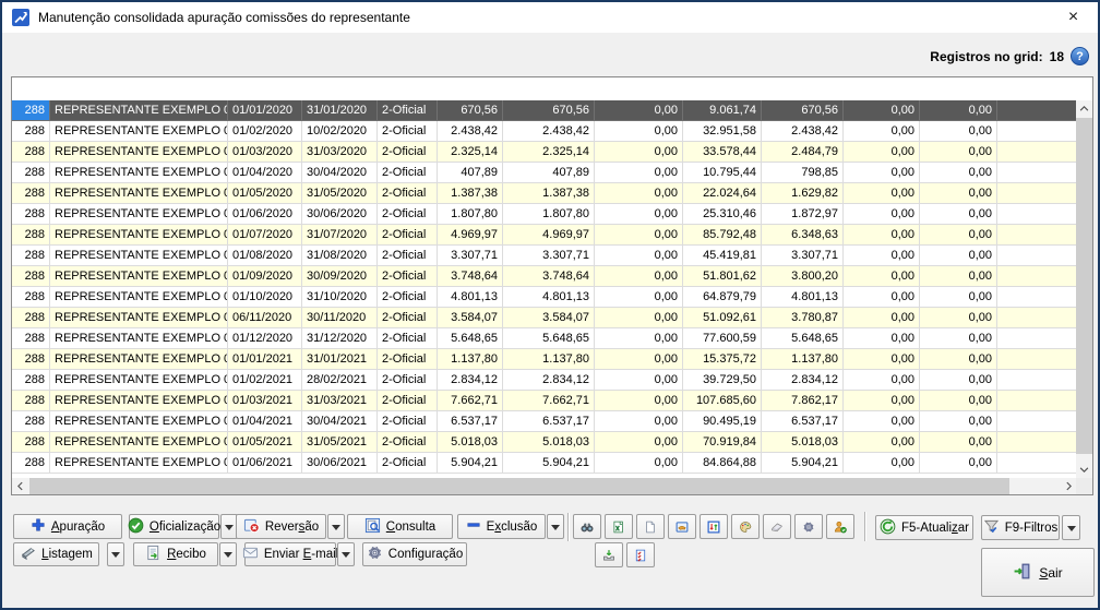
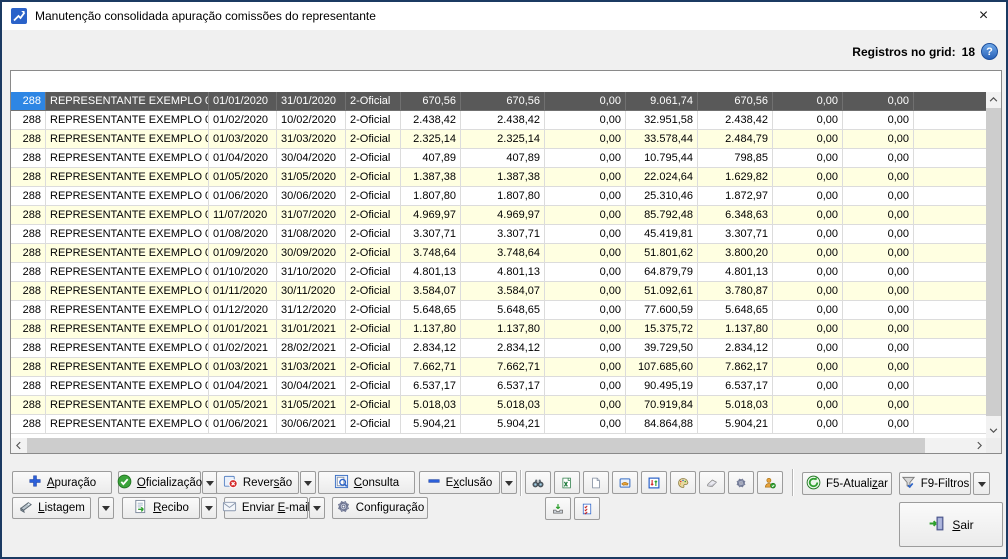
  Manutenção consolidada apuração comissões do representante
  ×
  Registros no grid:
  18
  ?
  288
  REPRESENTANTE EXEMPLO
  01/01/2020
  31/01/2020
  2-Oficial
  670,56
  670,56
  0,00
  9.061,74
  670,56
  0,00
  0,00
  288
  REPRESENTANTE EXEMPLO
  01/02/2020
  10/02/2020
  2-Oficial
  2.438,42
  2.438,42
  0,00
  32.951,58
  2.438,42
  0,00
  0,00
  288
  REPRESENTANTE EXEMPLO
  01/03/2020
  31/03/2020
  2-Oficial
  2.325,14
  2.325,14
  0,00
  33.578,44
  2.484,79
  0,00
  0,00
  288
  REPRESENTANTE EXEMPLO
  01/04/2020
  30/04/2020
  2-Oficial
  407,89
  407,89
  0,00
  10.795,44
  798,85
  0,00
  0,00
  288
  REPRESENTANTE EXEMPLO
  01/05/2020
  31/05/2020
  2-Oficial
  1.387,38
  1.387,38
  0,00
  22.024,64
  1.629,82
  0,00
  0,00
  288
  REPRESENTANTE EXEMPLO
  01/06/2020
  30/06/2020
  2-Oficial
  1.807,80
  1.807,80
  0,00
  25.310,46
  1.872,97
  0,00
  0,00
  288
  REPRESENTANTE EXEMPLO
- 01/07/2020
+ 11/07/2020
  31/07/2020
  2-Oficial
  4.969,97
  4.969,97
  0,00
  85.792,48
  6.348,63
  0,00
  0,00
  288
  REPRESENTANTE EXEMPLO
  01/08/2020
  31/08/2020
  2-Oficial
  3.307,71
  3.307,71
  0,00
  45.419,81
  3.307,71
  0,00
  0,00
  288
  REPRESENTANTE EXEMPLO
  01/09/2020
  30/09/2020
  2-Oficial
  3.748,64
  3.748,64
  0,00
  51.801,62
  3.800,20
  0,00
  0,00
  288
  REPRESENTANTE EXEMPLO
  01/10/2020
  31/10/2020
  2-Oficial
  4.801,13
  4.801,13
  0,00
  64.879,79
  4.801,13
  0,00
  0,00
  288
  REPRESENTANTE EXEMPLO
- 06/11/2020
+ 01/11/2020
  30/11/2020
  2-Oficial
  3.584,07
  3.584,07
  0,00
  51.092,61
  3.780,87
  0,00
  0,00
  288
  REPRESENTANTE EXEMPLO
  01/12/2020
  31/12/2020
  2-Oficial
  5.648,65
  5.648,65
  0,00
  77.600,59
  5.648,65
  0,00
  0,00
  288
  REPRESENTANTE EXEMPLO
  01/01/2021
  31/01/2021
  2-Oficial
  1.137,80
  1.137,80
  0,00
  15.375,72
  1.137,80
  0,00
  0,00
  288
  REPRESENTANTE EXEMPLO
  01/02/2021
  28/02/2021
  2-Oficial
  2.834,12
  2.834,12
  0,00
  39.729,50
  2.834,12
  0,00
  0,00
  288
  REPRESENTANTE EXEMPLO
  01/03/2021
  31/03/2021
  2-Oficial
  7.662,71
  7.662,71
  0,00
  107.685,60
  7.862,17
  0,00
  0,00
  288
  REPRESENTANTE EXEMPLO
  01/04/2021
  30/04/2021
  2-Oficial
  6.537,17
  6.537,17
  0,00
  90.495,19
  6.537,17
  0,00
  0,00
  288
  REPRESENTANTE EXEMPLO
  01/05/2021
  31/05/2021
  2-Oficial
  5.018,03
  5.018,03
  0,00
  70.919,84
  5.018,03
  0,00
  0,00
  288
  REPRESENTANTE EXEMPLO
  01/06/2021
  30/06/2021
  2-Oficial
  5.904,21
  5.904,21
  0,00
  84.864,88
  5.904,21
  0,00
  0,00
  Apuração
  Oficialização
  Reversão
  Consulta
  Exclusão
  Listagem
  Recibo
  Enviar E-mai
  Configuração
  F5-Atualizar
  F9-Filtros
  Sair
